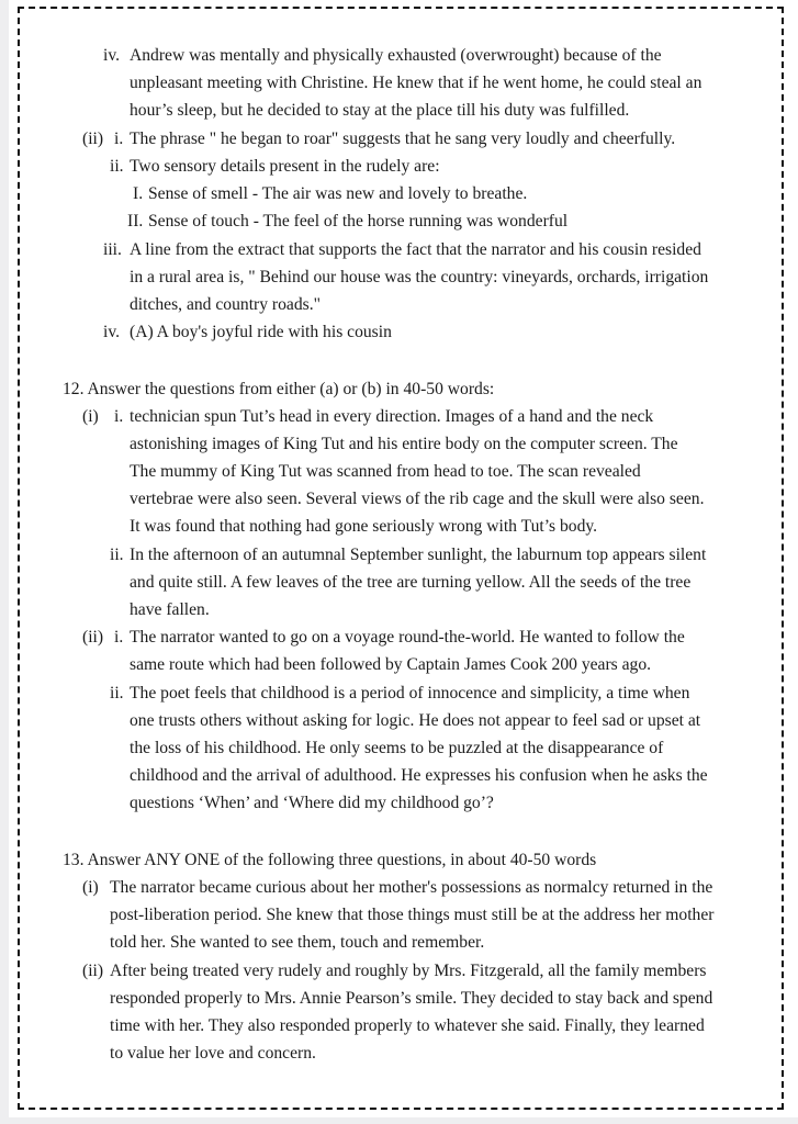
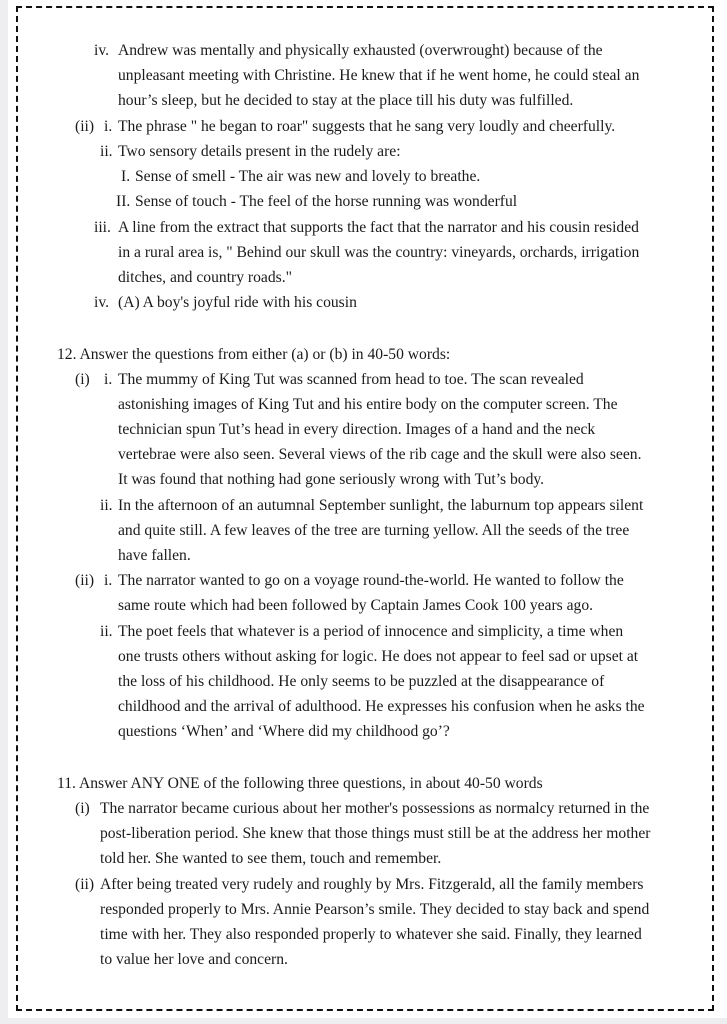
  iv.
  Andrew was mentally and physically exhausted (overwrought) because of the
  unpleasant meeting with Christine. He knew that if he went home, he could steal an
  hour’s sleep, but he decided to stay at the place till his duty was fulfilled.
  (ii)
  i.
  The phrase " he began to roar" suggests that he sang very loudly and cheerfully.
  ii.
  Two sensory details present in the rudely are:
  I.
  Sense of smell - The air was new and lovely to breathe.
  II.
  Sense of touch - The feel of the horse running was wonderful
  iii.
  A line from the extract that supports the fact that the narrator and his cousin resided
- in a rural area is, " Behind our house was the country: vineyards, orchards, irrigation
+ in a rural area is, " Behind our skull was the country: vineyards, orchards, irrigation
  ditches, and country roads."
  iv.
  (A) A boy's joyful ride with his cousin
  12. Answer the questions from either (a) or (b) in 40-50 words:
  (i)
  i.
- technician spun Tut’s head in every direction. Images of a hand and the neck
+ The mummy of King Tut was scanned from head to toe. The scan revealed
  astonishing images of King Tut and his entire body on the computer screen. The
- The mummy of King Tut was scanned from head to toe. The scan revealed
+ technician spun Tut’s head in every direction. Images of a hand and the neck
  vertebrae were also seen. Several views of the rib cage and the skull were also seen.
  It was found that nothing had gone seriously wrong with Tut’s body.
  ii.
  In the afternoon of an autumnal September sunlight, the laburnum top appears silent
  and quite still. A few leaves of the tree are turning yellow. All the seeds of the tree
  have fallen.
  (ii)
  i.
  The narrator wanted to go on a voyage round-the-world. He wanted to follow the
- same route which had been followed by Captain James Cook 200 years ago.
+ same route which had been followed by Captain James Cook 100 years ago.
  ii.
- The poet feels that childhood is a period of innocence and simplicity, a time when
+ The poet feels that whatever is a period of innocence and simplicity, a time when
  one trusts others without asking for logic. He does not appear to feel sad or upset at
  the loss of his childhood. He only seems to be puzzled at the disappearance of
  childhood and the arrival of adulthood. He expresses his confusion when he asks the
  questions ‘When’ and ‘Where did my childhood go’?
- 13. Answer ANY ONE of the following three questions, in about 40-50 words
+ 11. Answer ANY ONE of the following three questions, in about 40-50 words
  (i)
  The narrator became curious about her mother's possessions as normalcy returned in the
  post-liberation period. She knew that those things must still be at the address her mother
  told her. She wanted to see them, touch and remember.
  (ii)
  After being treated very rudely and roughly by Mrs. Fitzgerald, all the family members
  responded properly to Mrs. Annie Pearson’s smile. They decided to stay back and spend
  time with her. They also responded properly to whatever she said. Finally, they learned
  to value her love and concern.
